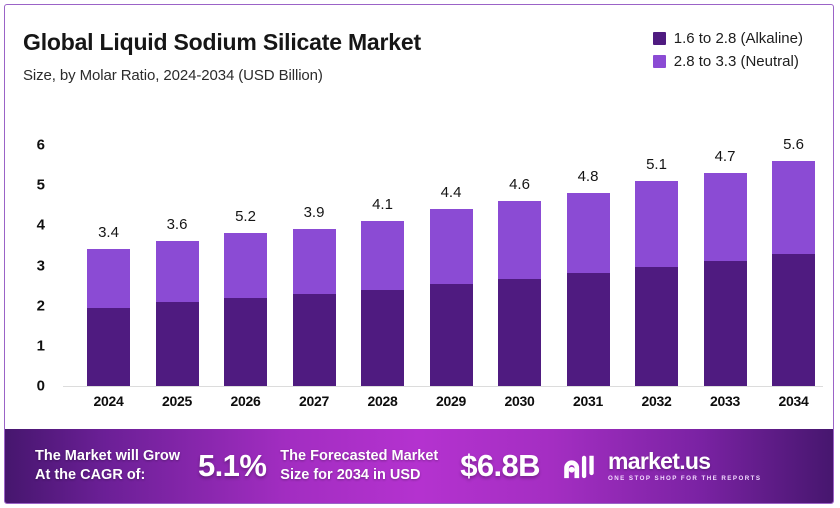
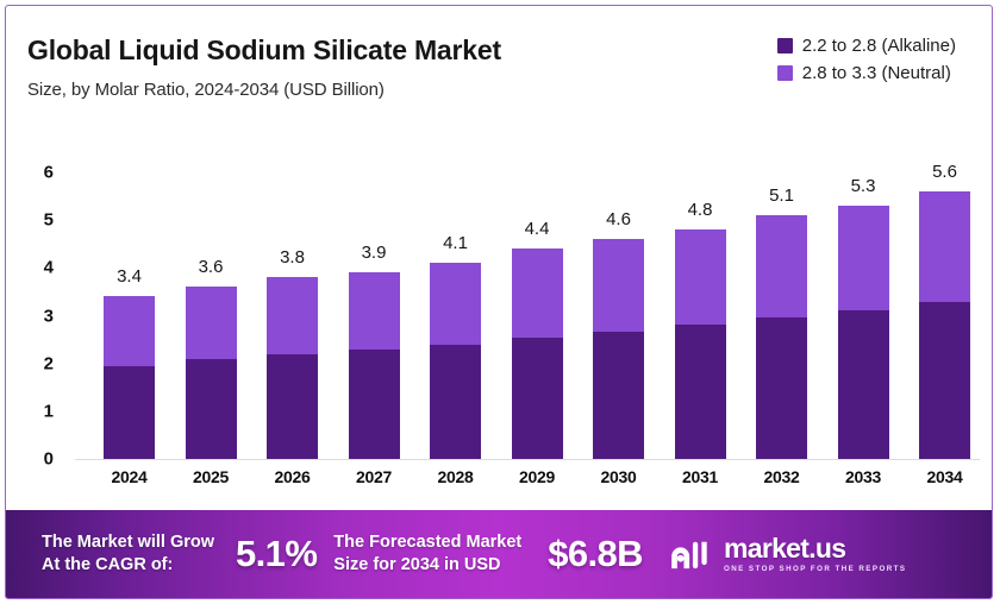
  Global Liquid Sodium Silicate Market
  Size, by Molar Ratio, 2024-2034 (USD Billion)
- 1.6 to 2.8 (Alkaline)
+ 2.2 to 2.8 (Alkaline)
  2.8 to 3.3 (Neutral)
  0
  1
  2
  3
  4
  5
  6
  3.4
  3.6
- 5.2
+ 3.8
  3.9
  4.1
  4.4
  4.6
  4.8
  5.1
- 4.7
+ 5.3
  5.6
  2024
  2025
  2026
  2027
  2028
  2029
  2030
  2031
  2032
  2033
  2034
  The Market will Grow
  At the CAGR of:
  5.1%
  The Forecasted Market
  Size for 2034 in USD
  $6.8B
  market.us
